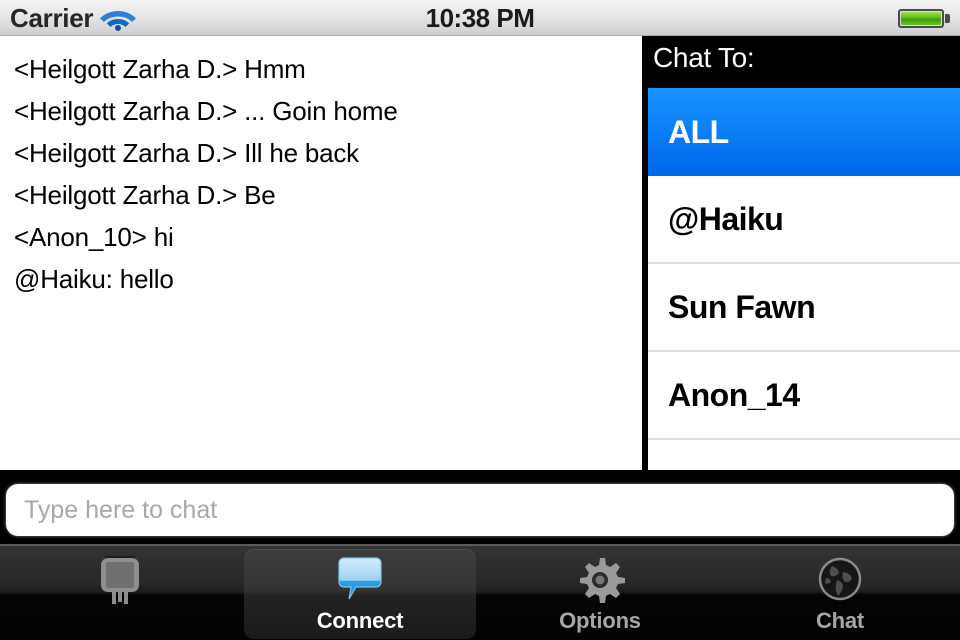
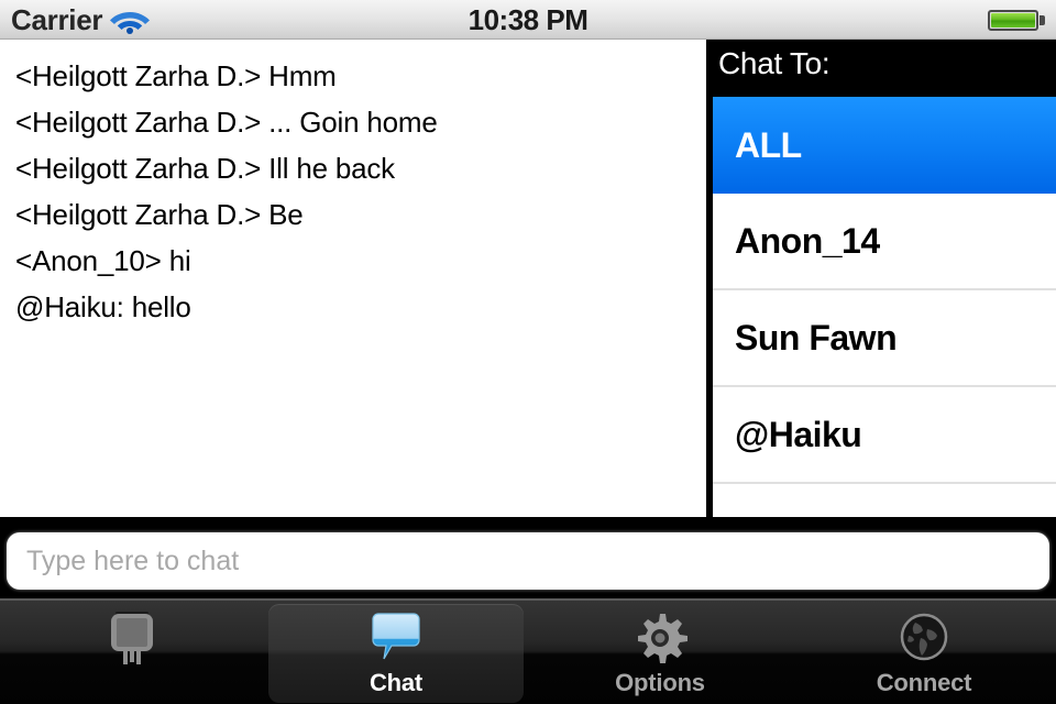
  Carrier
  10:38 PM
  <Heilgott Zarha D.> Hmm
  <Heilgott Zarha D.> ... Goin home
  <Heilgott Zarha D.> Ill he back
  <Heilgott Zarha D.> Be
  <Anon_10> hi
  @Haiku: hello
  Chat To:
  ALL
- @Haiku
+ Anon_14
  Sun Fawn
- Anon_14
+ @Haiku
  Type here to chat
- Connect
+ Chat
  Options
- Chat
+ Connect
